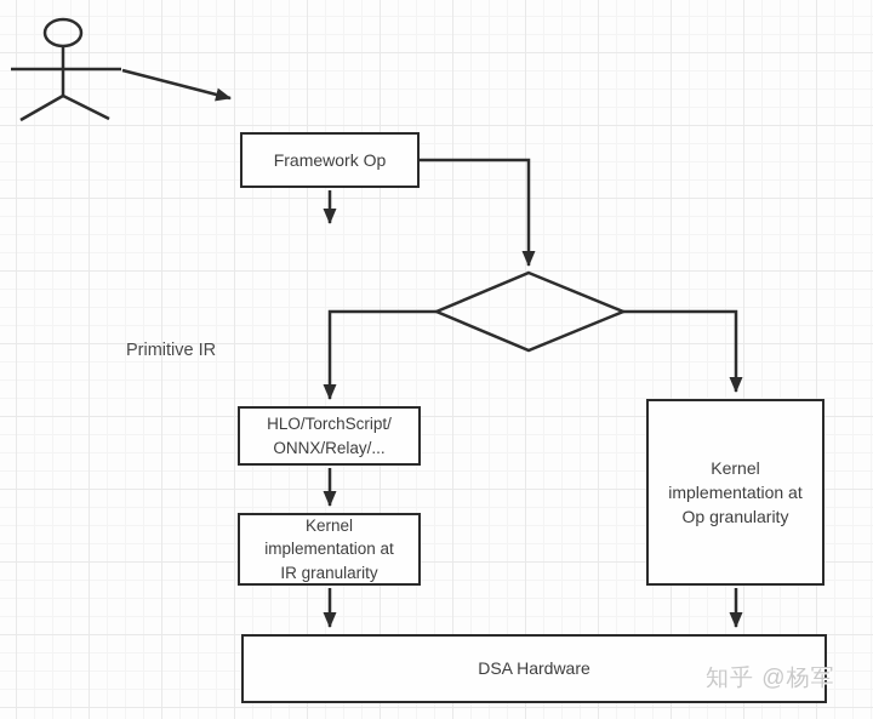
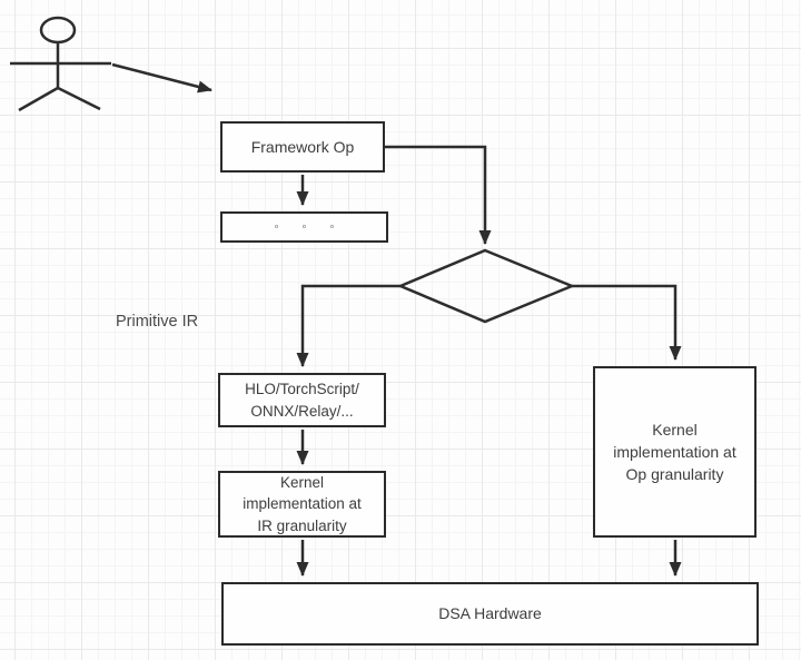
  Framework Op
+ ◦ ◦ ◦
  HLO/TorchScript/
  ONNX/Relay/...
  Kernel
  implementation at
  IR granularity
  Kernel
  implementation at
  Op granularity
  DSA Hardware
  Primitive IR
- 知乎 @杨军
